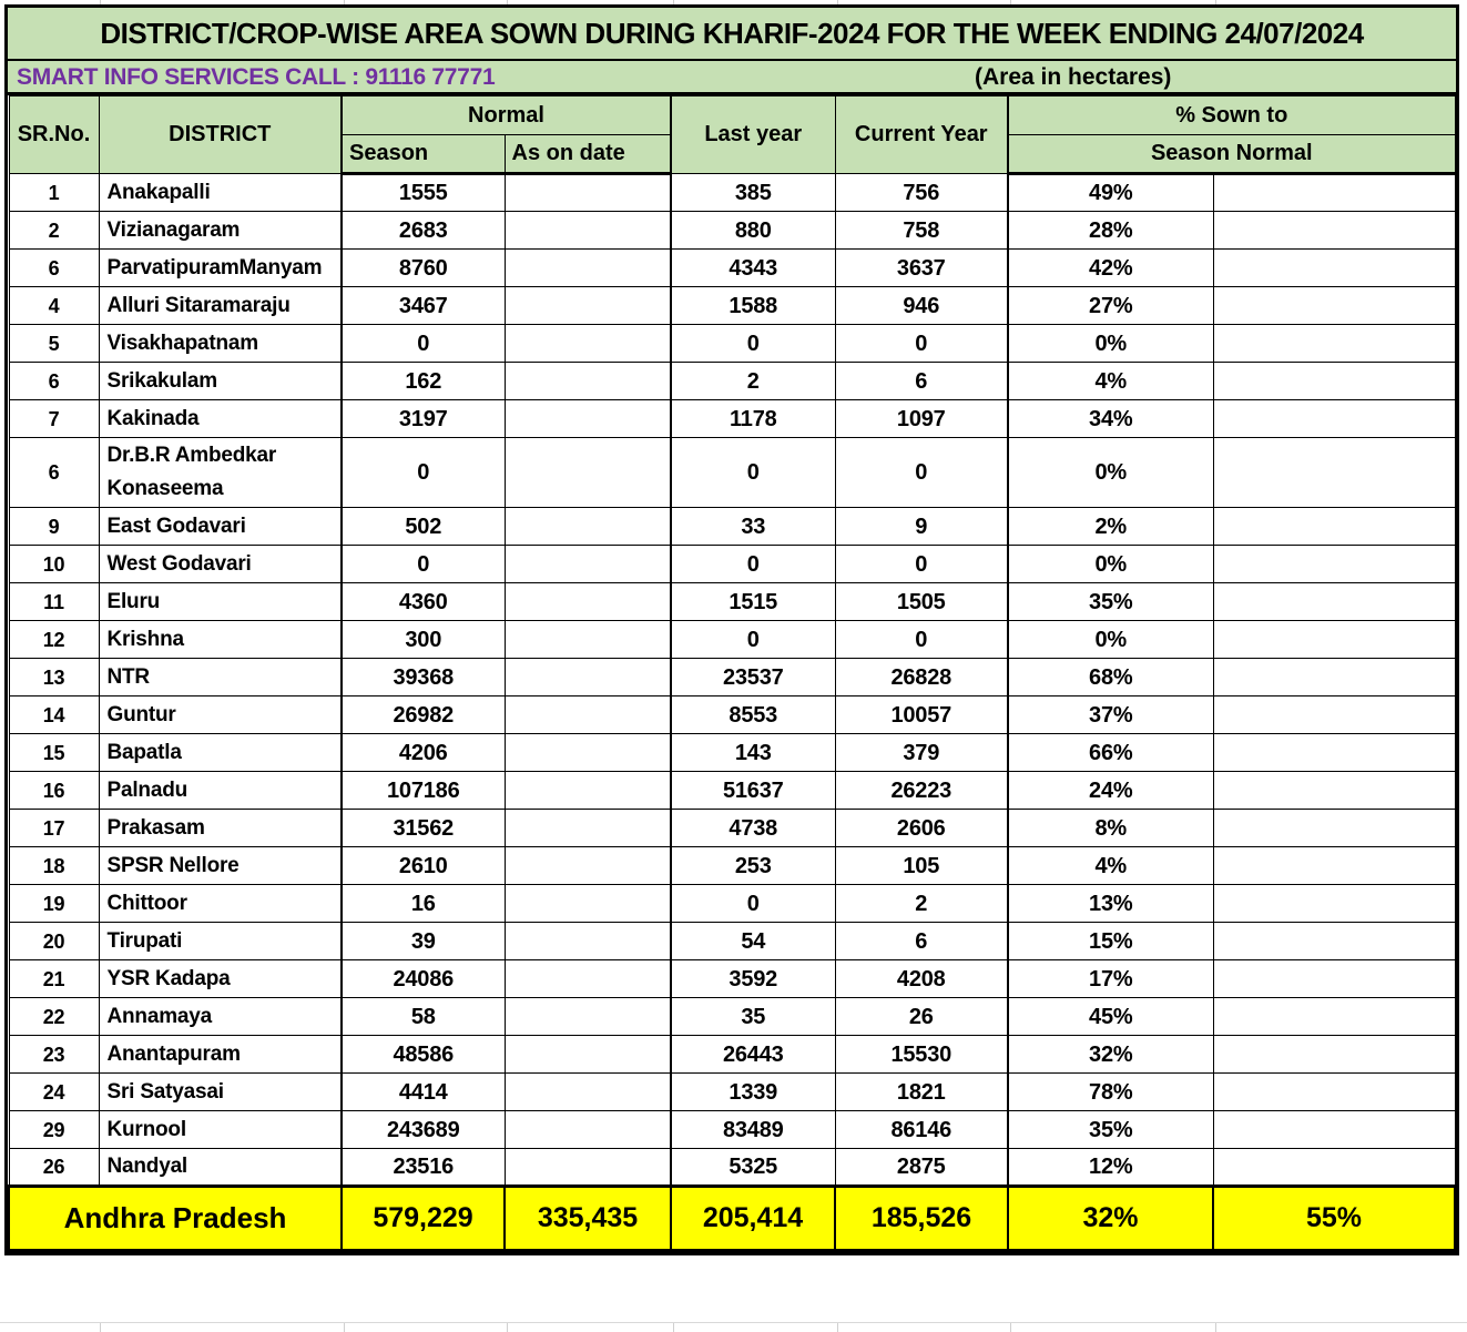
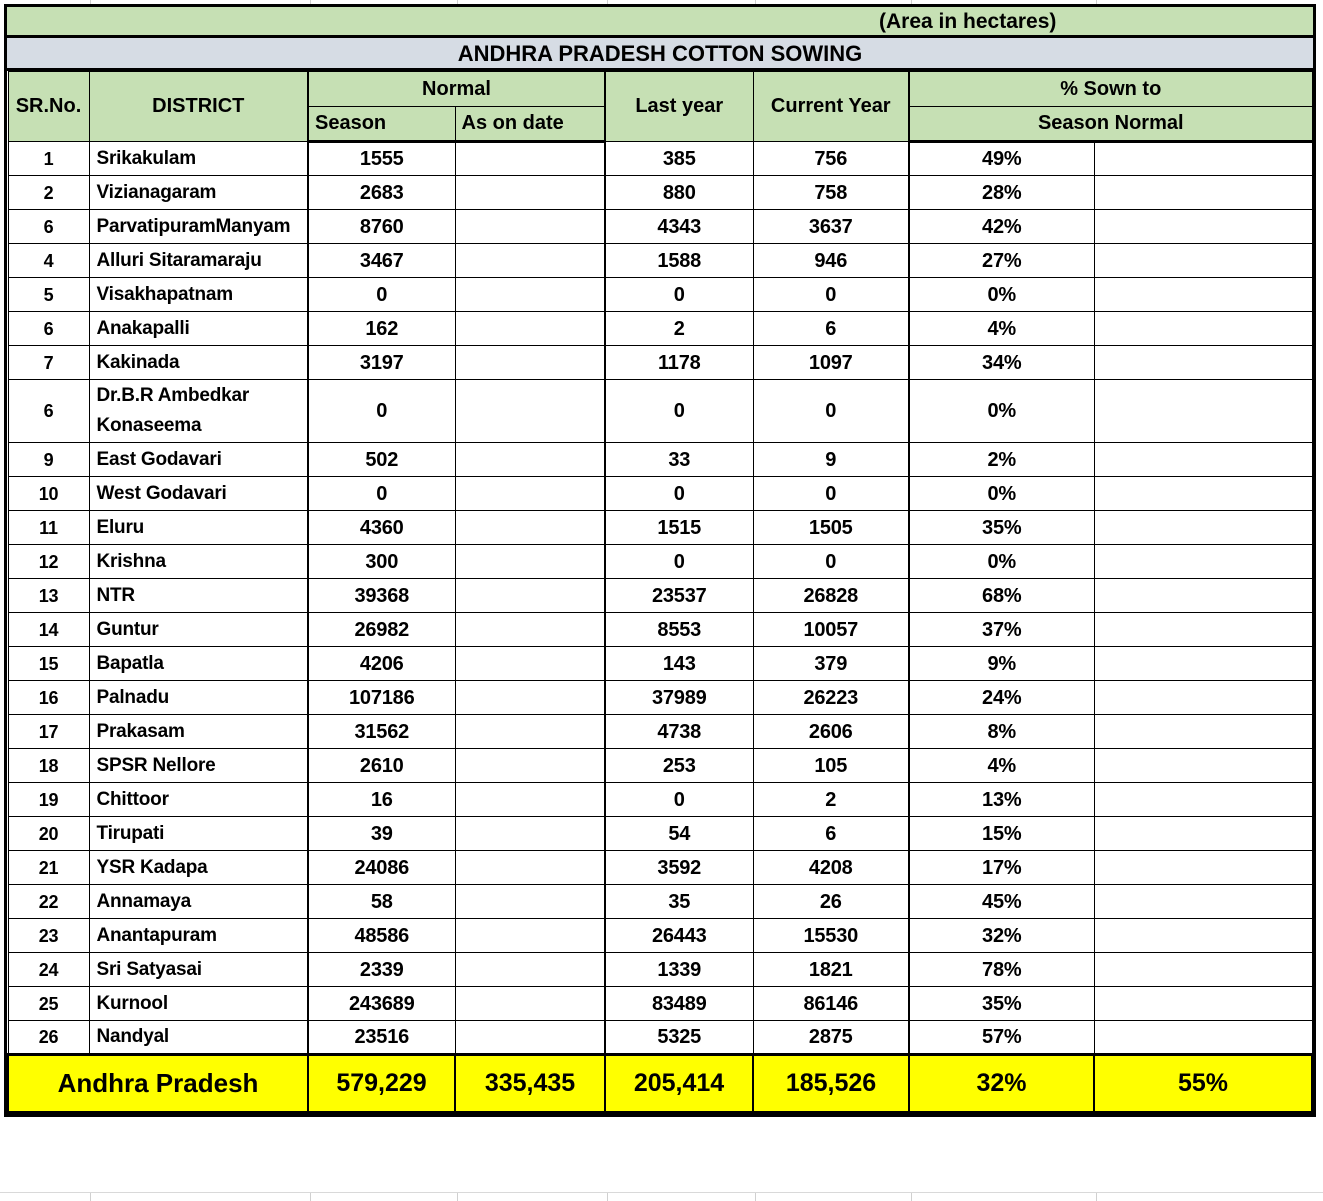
- DISTRICT/CROP-WISE AREA SOWN DURING KHARIF-2024 FOR THE WEEK ENDING 24/07/2024
- SMART INFO SERVICES CALL : 91116 77771
  (Area in hectares)
+ ANDHRA PRADESH COTTON SOWING
  SR.No.	DISTRICT	Normal	Last year	Current Year	% Sown to
  Season	As on date	Season Normal
- 1	Anakapalli	1555		385	756	49%
+ 1	Srikakulam	1555		385	756	49%
  2	Vizianagaram	2683		880	758	28%
  6	ParvatipuramManyam	8760		4343	3637	42%
  4	Alluri Sitaramaraju	3467		1588	946	27%
  5	Visakhapatnam	0		0	0	0%
- 6	Srikakulam	162		2	6	4%
+ 6	Anakapalli	162		2	6	4%
  7	Kakinada	3197		1178	1097	34%
  6	Dr.B.R Ambedkar Konaseema	0		0	0	0%
  9	East Godavari	502		33	9	2%
  10	West Godavari	0		0	0	0%
  11	Eluru	4360		1515	1505	35%
  12	Krishna	300		0	0	0%
  13	NTR	39368		23537	26828	68%
  14	Guntur	26982		8553	10057	37%
- 15	Bapatla	4206		143	379	66%
+ 15	Bapatla	4206		143	379	9%
- 16	Palnadu	107186		51637	26223	24%
+ 16	Palnadu	107186		37989	26223	24%
  17	Prakasam	31562		4738	2606	8%
  18	SPSR Nellore	2610		253	105	4%
  19	Chittoor	16		0	2	13%
  20	Tirupati	39		54	6	15%
  21	YSR Kadapa	24086		3592	4208	17%
  22	Annamaya	58		35	26	45%
  23	Anantapuram	48586		26443	15530	32%
- 24	Sri Satyasai	4414		1339	1821	78%
+ 24	Sri Satyasai	2339		1339	1821	78%
- 29	Kurnool	243689		83489	86146	35%
+ 25	Kurnool	243689		83489	86146	35%
- 26	Nandyal	23516		5325	2875	12%
+ 26	Nandyal	23516		5325	2875	57%
  Andhra Pradesh	579,229	335,435	205,414	185,526	32%	55%
